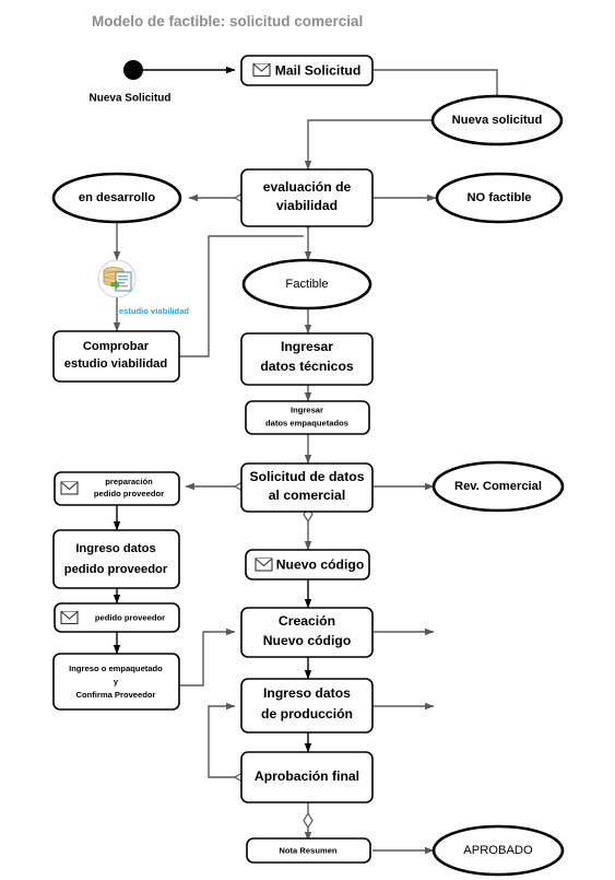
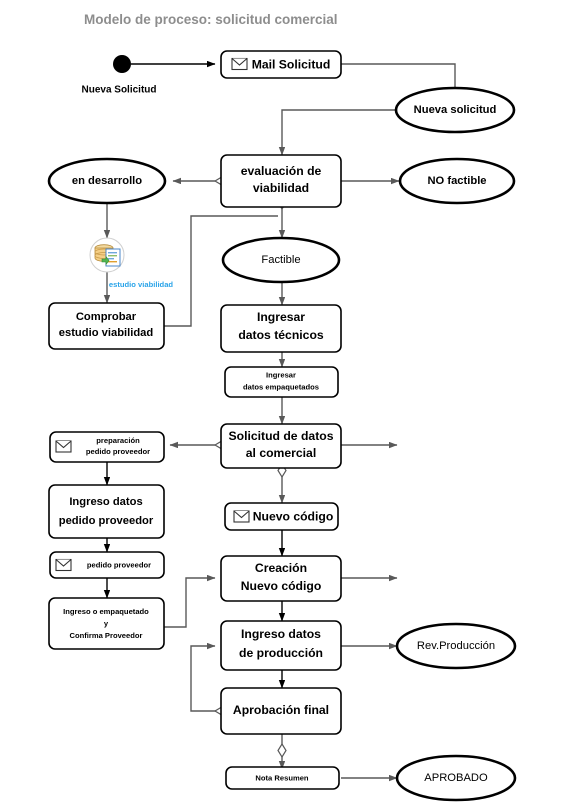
- Modelo de factible: solicitud comercial
+ Modelo de proceso: solicitud comercial
  Nueva Solicitud
  Mail Solicitud
  Nueva solicitud
  evaluación de
  viabilidad
  en desarrollo
  NO factible
  estudio viabilidad
  Comprobar
  estudio viabilidad
  Factible
  Ingresar
  datos técnicos
  Ingresar
  datos empaquetados
  Solicitud de datos
  al comercial
- Rev. Comercial
  preparación
  pedido proveedor
  Ingreso datos
  pedido proveedor
  Nuevo código
  pedido proveedor
  Ingreso o empaquetado
  y
  Confirma Proveedor
  Creación
  Nuevo código
  Ingreso datos
  de producción
+ Rev.Producción
  Aprobación final
  Nota Resumen
  APROBADO
